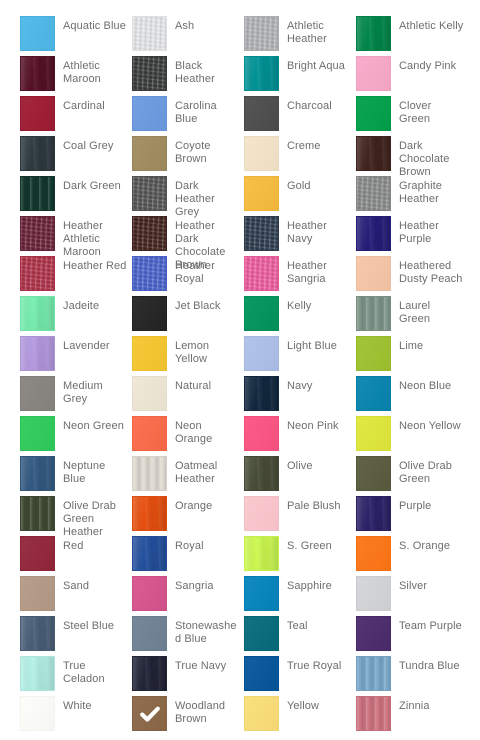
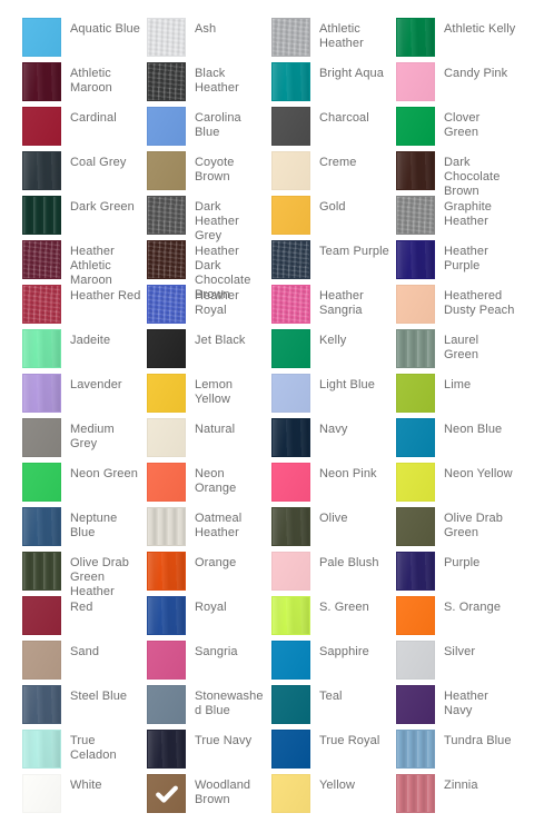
  Aquatic Blue
  Ash
  Athletic Heather
  Athletic Kelly
  Athletic Maroon
  Black Heather
  Bright Aqua
  Candy Pink
  Cardinal
  Carolina Blue
  Charcoal
  Clover Green
  Coal Grey
  Coyote Brown
  Creme
  Dark Chocolate Brown
  Dark Green
  Dark Heather Grey
  Gold
  Graphite Heather
  Heather Athletic Maroon
  Heather Dark Chocolate Brown
- Heather Navy
+ Team Purple
  Heather Purple
  Heather Red
  Heather Royal
  Heather Sangria
  Heathered Dusty Peach
  Jadeite
  Jet Black
  Kelly
  Laurel Green
  Lavender
  Lemon Yellow
  Light Blue
  Lime
  Medium Grey
  Natural
  Navy
  Neon Blue
  Neon Green
  Neon Orange
  Neon Pink
  Neon Yellow
  Neptune Blue
  Oatmeal Heather
  Olive
  Olive Drab Green
  Olive Drab Green Heather
  Orange
  Pale Blush
  Purple
  Red
  Royal
  S. Green
  S. Orange
  Sand
  Sangria
  Sapphire
  Silver
  Steel Blue
  Stonewashed Blue
  Teal
- Team Purple
+ Heather Navy
  True Celadon
  True Navy
  True Royal
  Tundra Blue
  White
  Woodland Brown
  Yellow
  Zinnia
